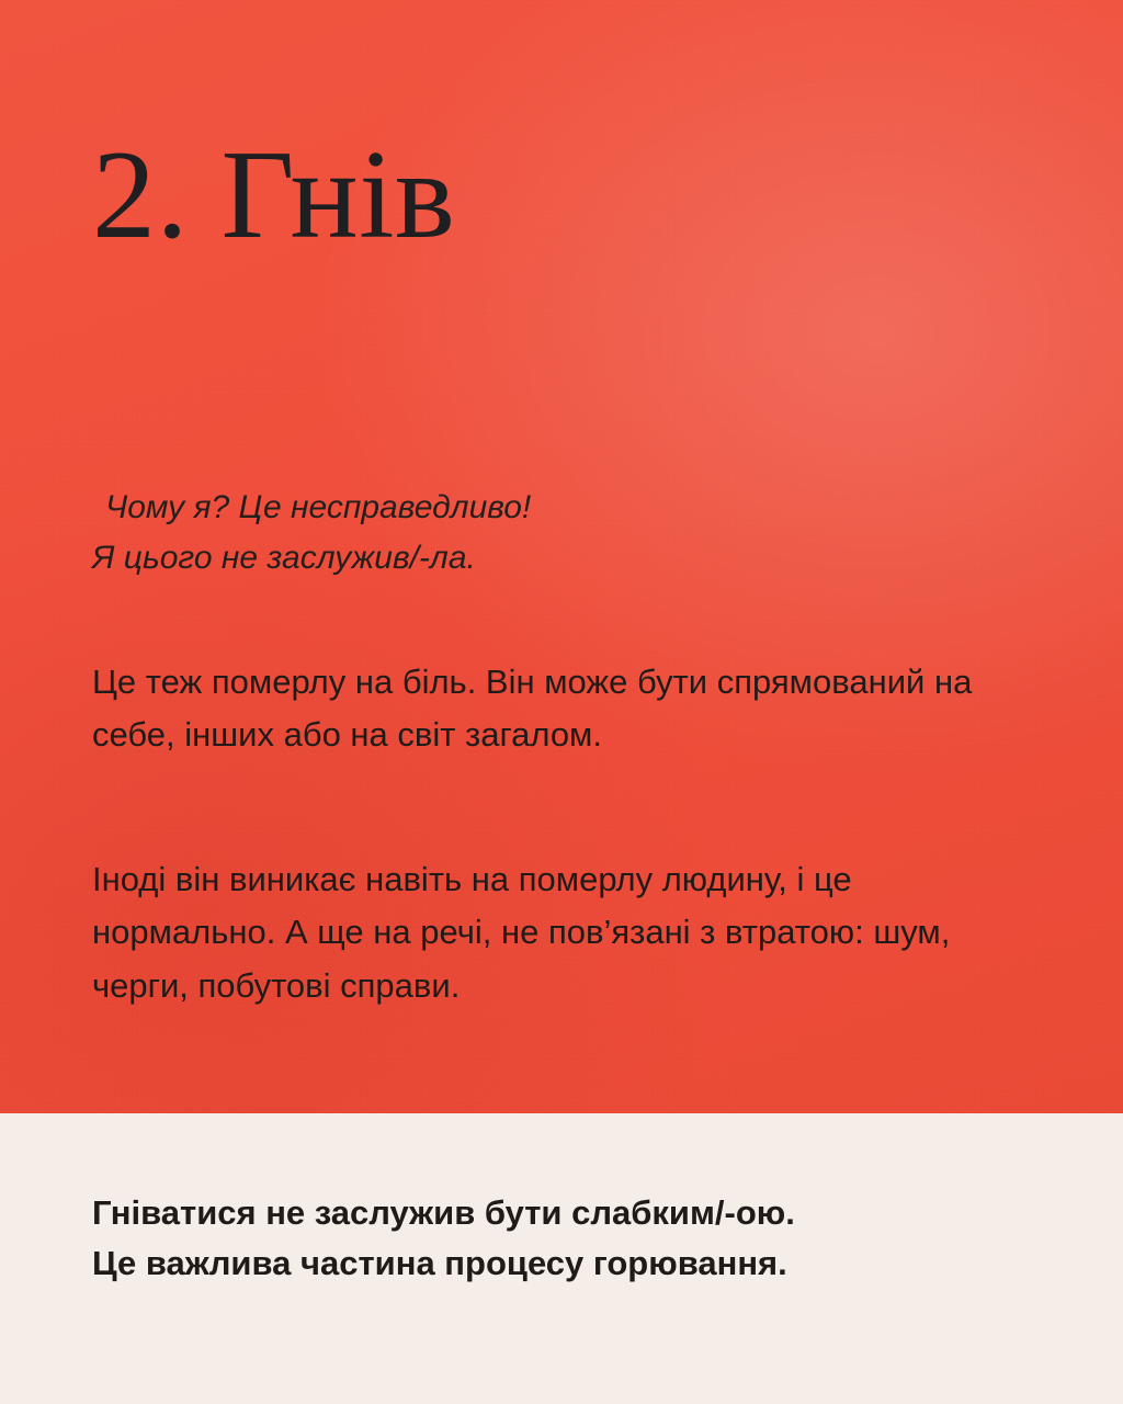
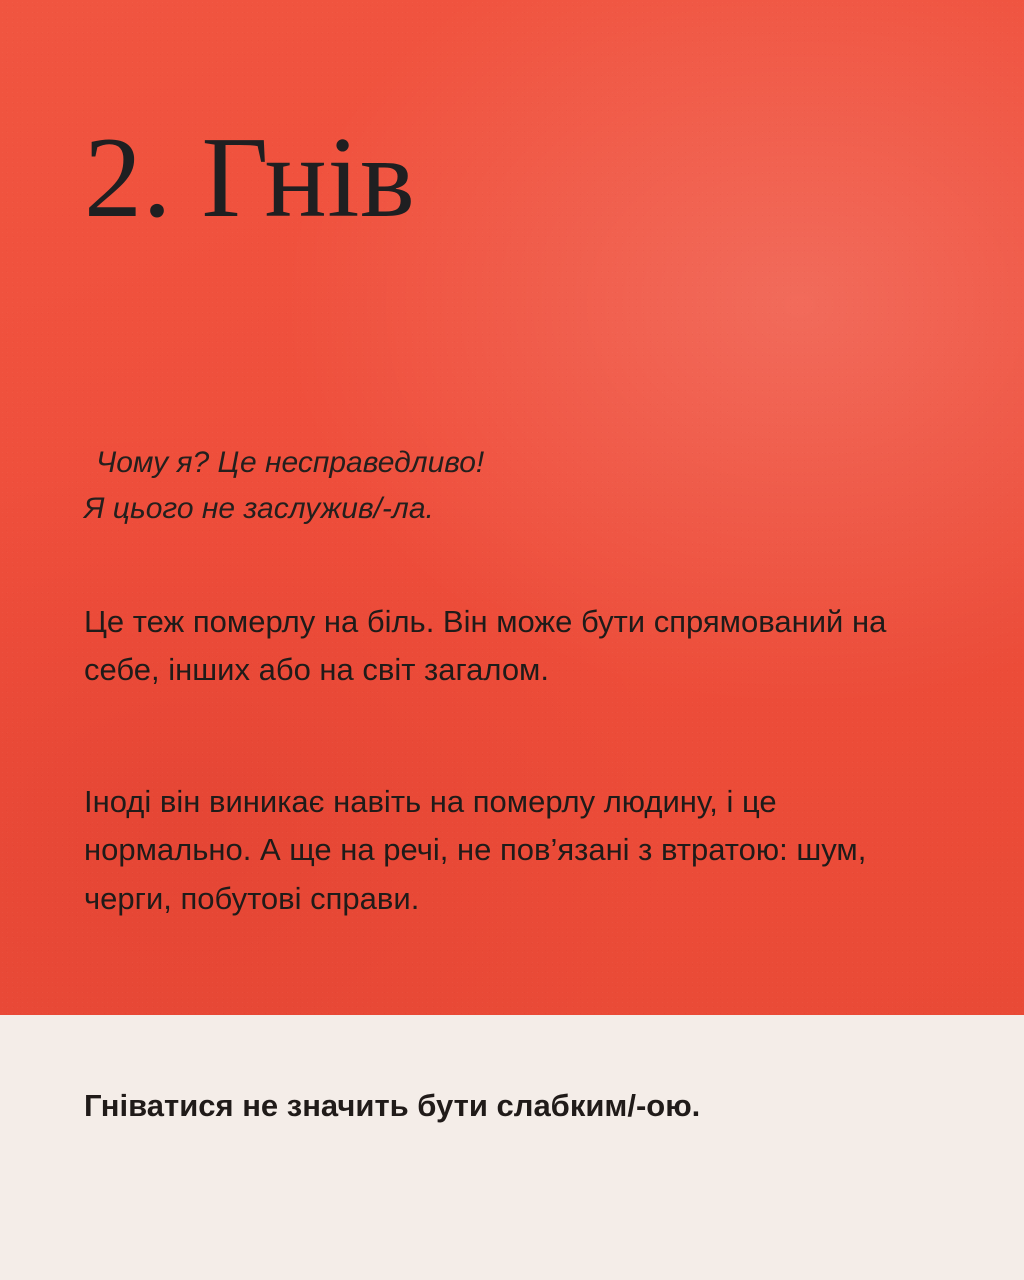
  2. Гнів
  Чому я? Це несправедливо!
  Я цього не заслужив/-ла.
  Це теж померлу на біль. Він може бути спрямований на себе, інших або на світ загалом.
  Іноді він виникає навіть на померлу людину, і це нормально. А ще на речі, не пов’язані з втратою: шум, черги, побутові справи.
- Гніватися не заслужив бути слабким/-ою.
+ Гніватися не значить бути слабким/-ою.
- Це важлива частина процесу горювання.
